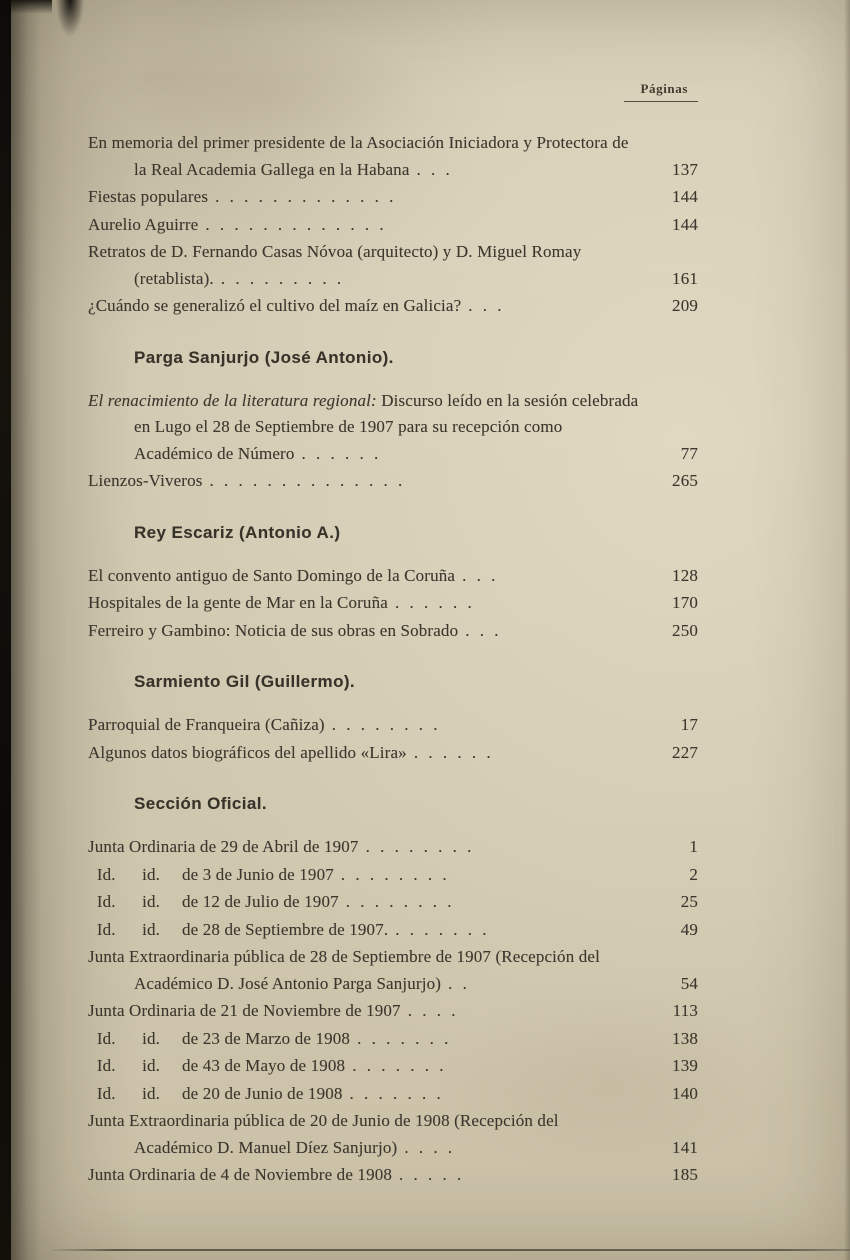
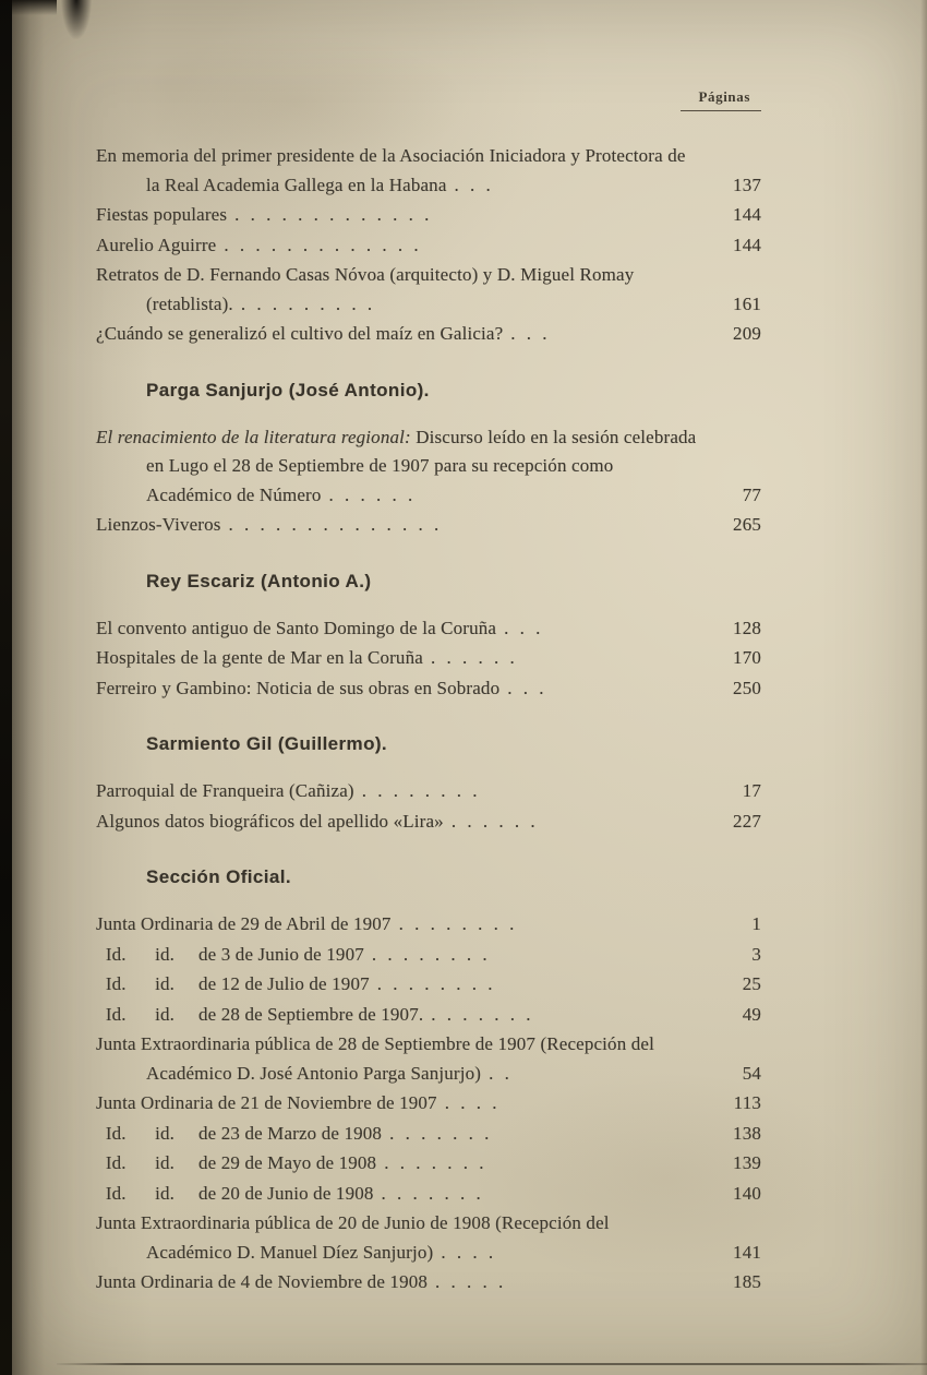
  Páginas
  En memoria del primer presidente de la Asociación Iniciadora y Protectora de la Real Academia Gallega en la Habana . . .
  137
  Fiestas populares . . . . . . . . . . . . .
  144
  Aurelio Aguirre . . . . . . . . . . . . .
  144
  Retratos de D. Fernando Casas Nóvoa (arquitecto) y D. Miguel Romay (retablista). . . . . . . . . .
  161
  ¿Cuándo se generalizó el cultivo del maíz en Galicia? . . .
  209
  Parga Sanjurjo (José Antonio).
  El renacimiento de la literatura regional: Discurso leído en la sesión celebrada en Lugo el 28 de Septiembre de 1907 para su recepción como Académico de Número . . . . . .
  77
  Lienzos-Viveros . . . . . . . . . . . . . .
  265
  Rey Escariz (Antonio A.)
  El convento antiguo de Santo Domingo de la Coruña . . .
  128
  Hospitales de la gente de Mar en la Coruña . . . . . .
  170
  Ferreiro y Gambino: Noticia de sus obras en Sobrado . . .
  250
  Sarmiento Gil (Guillermo).
  Parroquial de Franqueira (Cañiza) . . . . . . . .
  17
  Algunos datos biográficos del apellido «Lira» . . . . . .
  227
  Sección Oficial.
  Junta Ordinaria de 29 de Abril de 1907 . . . . . . . .
  1
  Id. id. de 3 de Junio de 1907 . . . . . . . .
- 2
+ 3
  Id. id. de 12 de Julio de 1907 . . . . . . . .
  25
  Id. id. de 28 de Septiembre de 1907. . . . . . . .
  49
  Junta Extraordinaria pública de 28 de Septiembre de 1907 (Recepción del Académico D. José Antonio Parga Sanjurjo) . .
  54
  Junta Ordinaria de 21 de Noviembre de 1907 . . . .
  113
  Id. id. de 23 de Marzo de 1908 . . . . . . .
  138
- Id. id. de 43 de Mayo de 1908 . . . . . . .
+ Id. id. de 29 de Mayo de 1908 . . . . . . .
  139
  Id. id. de 20 de Junio de 1908 . . . . . . .
  140
  Junta Extraordinaria pública de 20 de Junio de 1908 (Recepción del Académico D. Manuel Díez Sanjurjo) . . . .
  141
  Junta Ordinaria de 4 de Noviembre de 1908 . . . . .
  185
